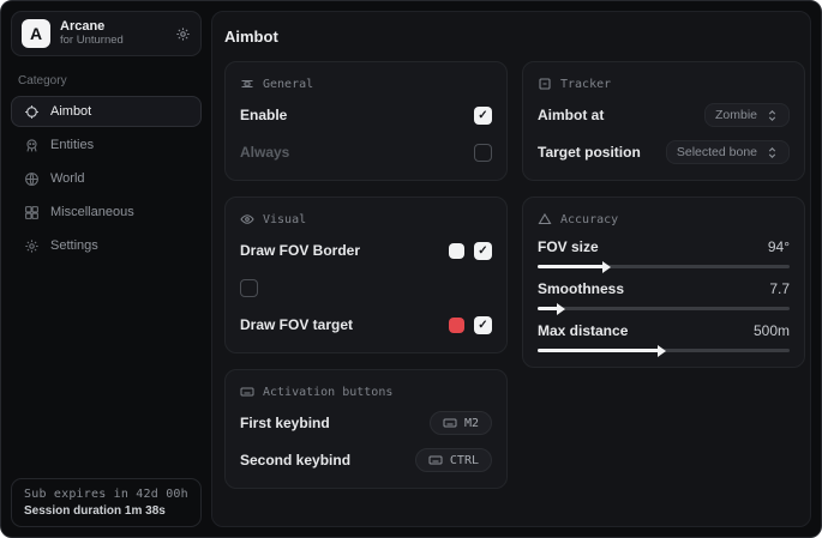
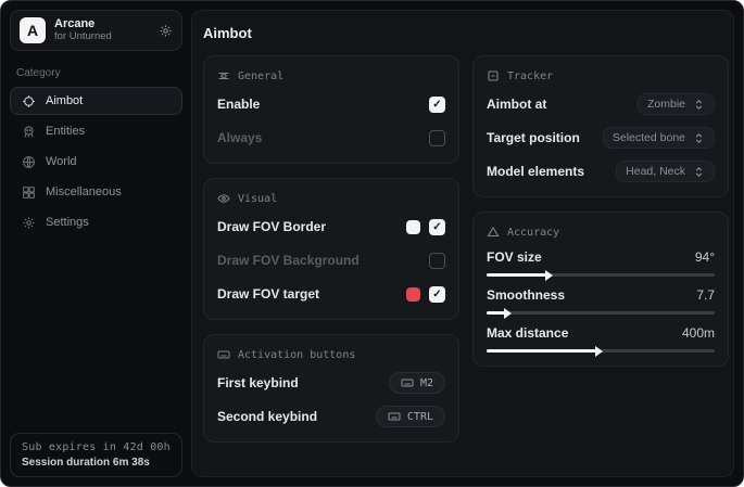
  A
  Arcane
  for Unturned
  Category
  Aimbot
  Entities
  World
  Miscellaneous
  Settings
  Sub expires in 42d 00h
- Session duration 1m 38s
+ Session duration 6m 38s
  Aimbot
  General
  Enable
  ✓
  Always
  Visual
  Draw FOV Border
  ✓
+ Draw FOV Background
  Draw FOV target
  ✓
  Activation buttons
  First keybind
  M2
  Second keybind
  CTRL
  Tracker
  Aimbot at
  Zombie
  Target position
  Selected bone
+ Model elements
+ Head, Neck
  Accuracy
  FOV size
  94°
  Smoothness
  7.7
  Max distance
- 500m
+ 400m
